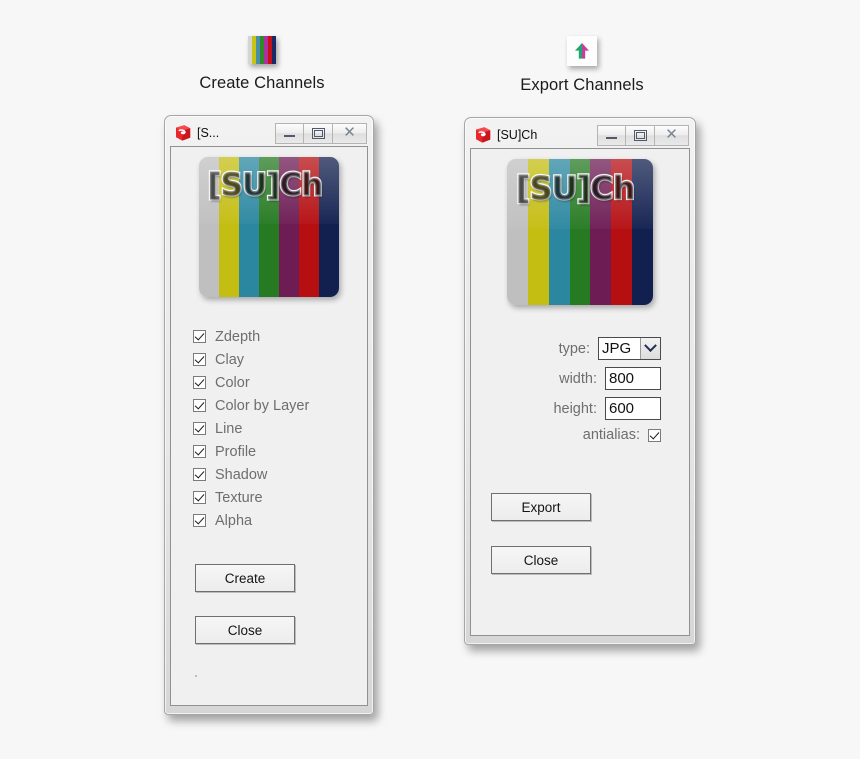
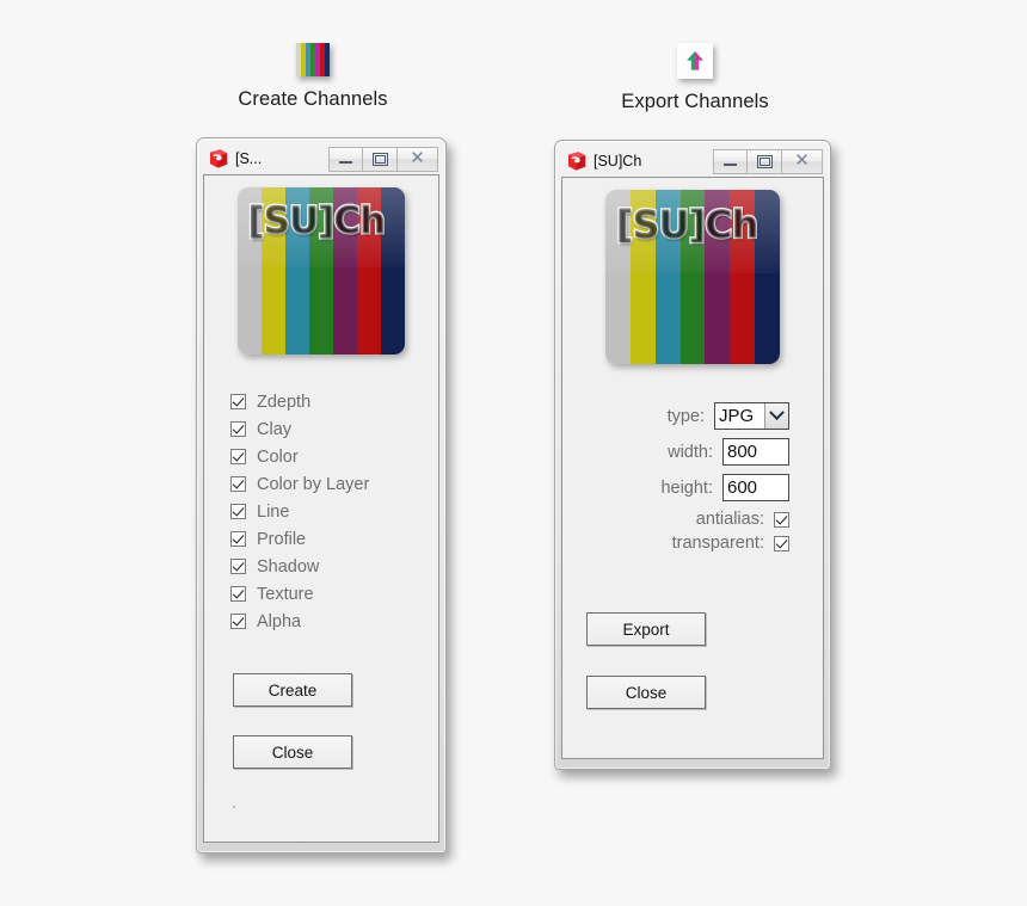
  Create Channels
  [S...
  ✕
  [SU]Ch
  Zdepth
  Clay
  Color
  Color by Layer
  Line
  Profile
  Shadow
  Texture
  Alpha
  Create
  Close
  Export Channels
  [SU]Ch
  ✕
  [SU]Ch
  type:
  JPG
  width:
  800
  height:
  600
  antialias:
+ transparent:
  Export
  Close
